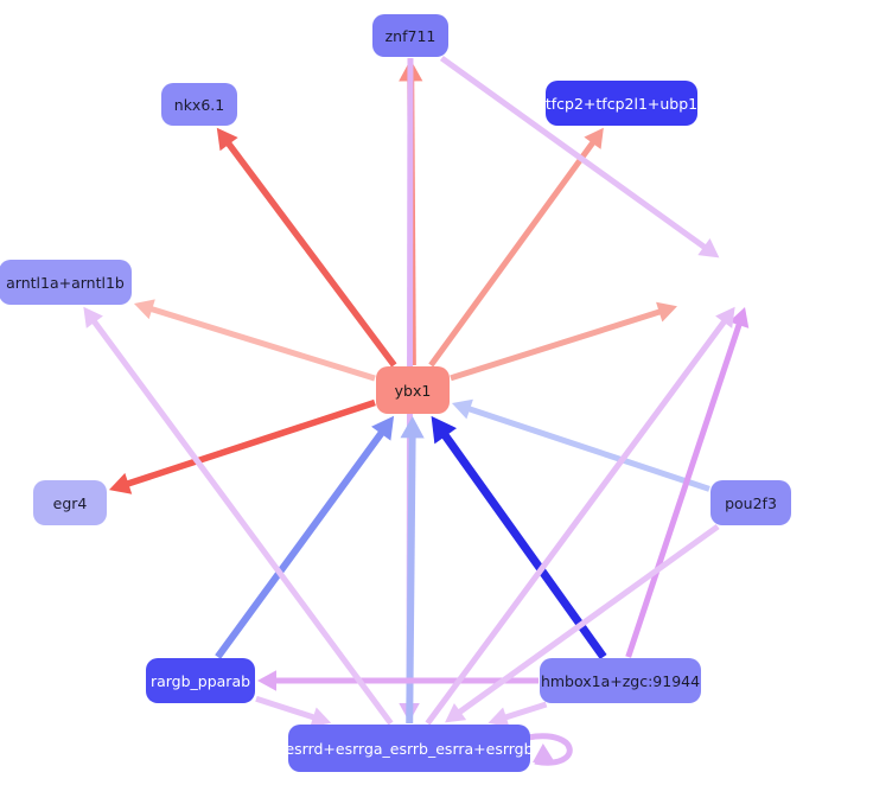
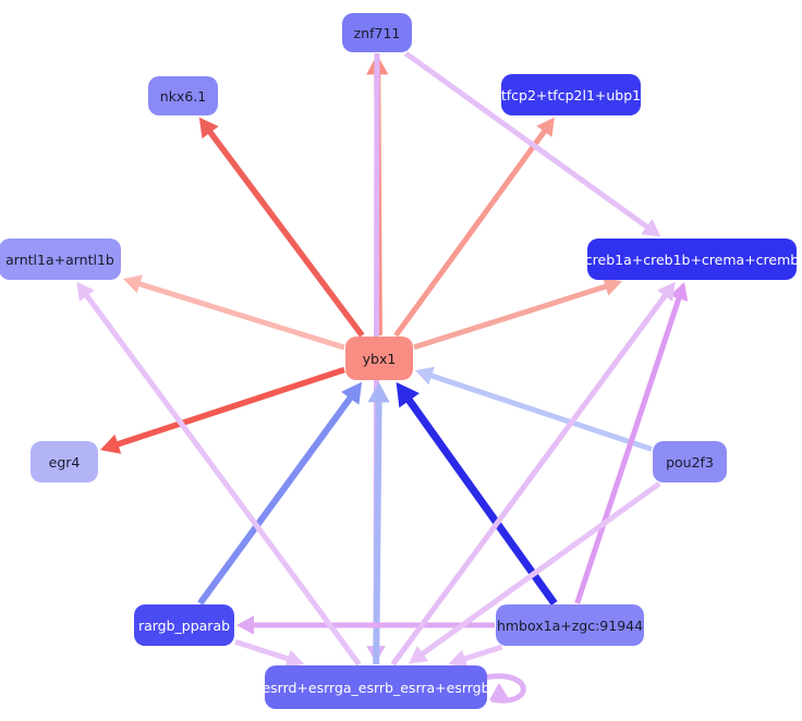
  znf711
  nkx6.1
  tfcp2+tfcp2l1+ubp1
  arntl1a+arntl1b
+ creb1a+creb1b+crema+cremb
  ybx1
  egr4
  pou2f3
  rargb_pparab
  hmbox1a+zgc:91944
  esrrd+esrrga_esrrb_esrra+esrrgb
